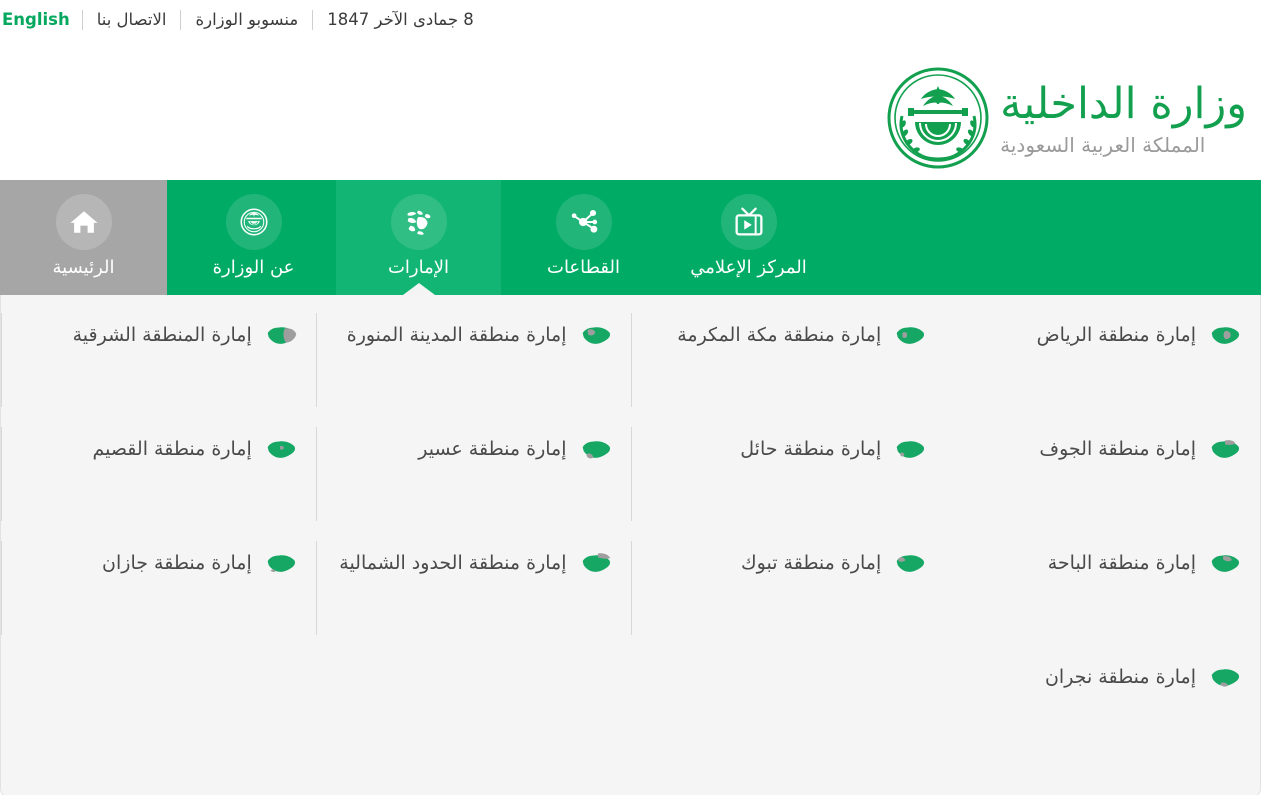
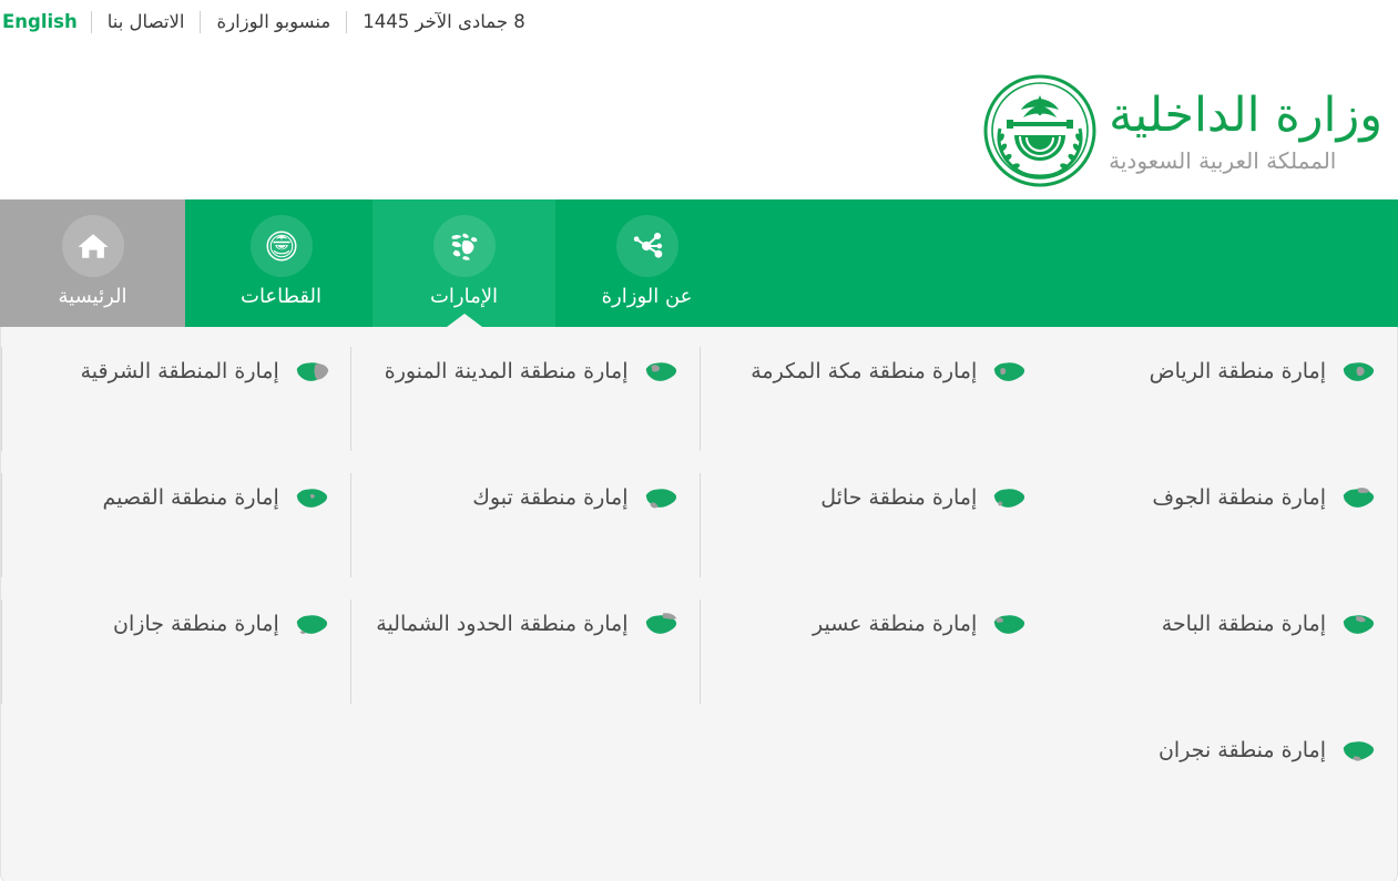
- 8 جمادى الآخر 1847
+ 8 جمادى الآخر 1445
  منسوبو الوزارة
  الاتصال بنا
  English
  وزارة الداخلية
  المملكة العربية السعودية
- المركز الإعلامي
- القطاعات
+ عن الوزارة
  الإمارات
- عن الوزارة
+ القطاعات
  الرئيسية
  إمارة منطقة الرياض
  إمارة منطقة مكة المكرمة
  إمارة منطقة المدينة المنورة
  إمارة المنطقة الشرقية
  إمارة منطقة الجوف
  إمارة منطقة حائل
- إمارة منطقة عسير
+ إمارة منطقة تبوك
  إمارة منطقة القصيم
  إمارة منطقة الباحة
- إمارة منطقة تبوك
+ إمارة منطقة عسير
  إمارة منطقة الحدود الشمالية
  إمارة منطقة جازان
  إمارة منطقة نجران
